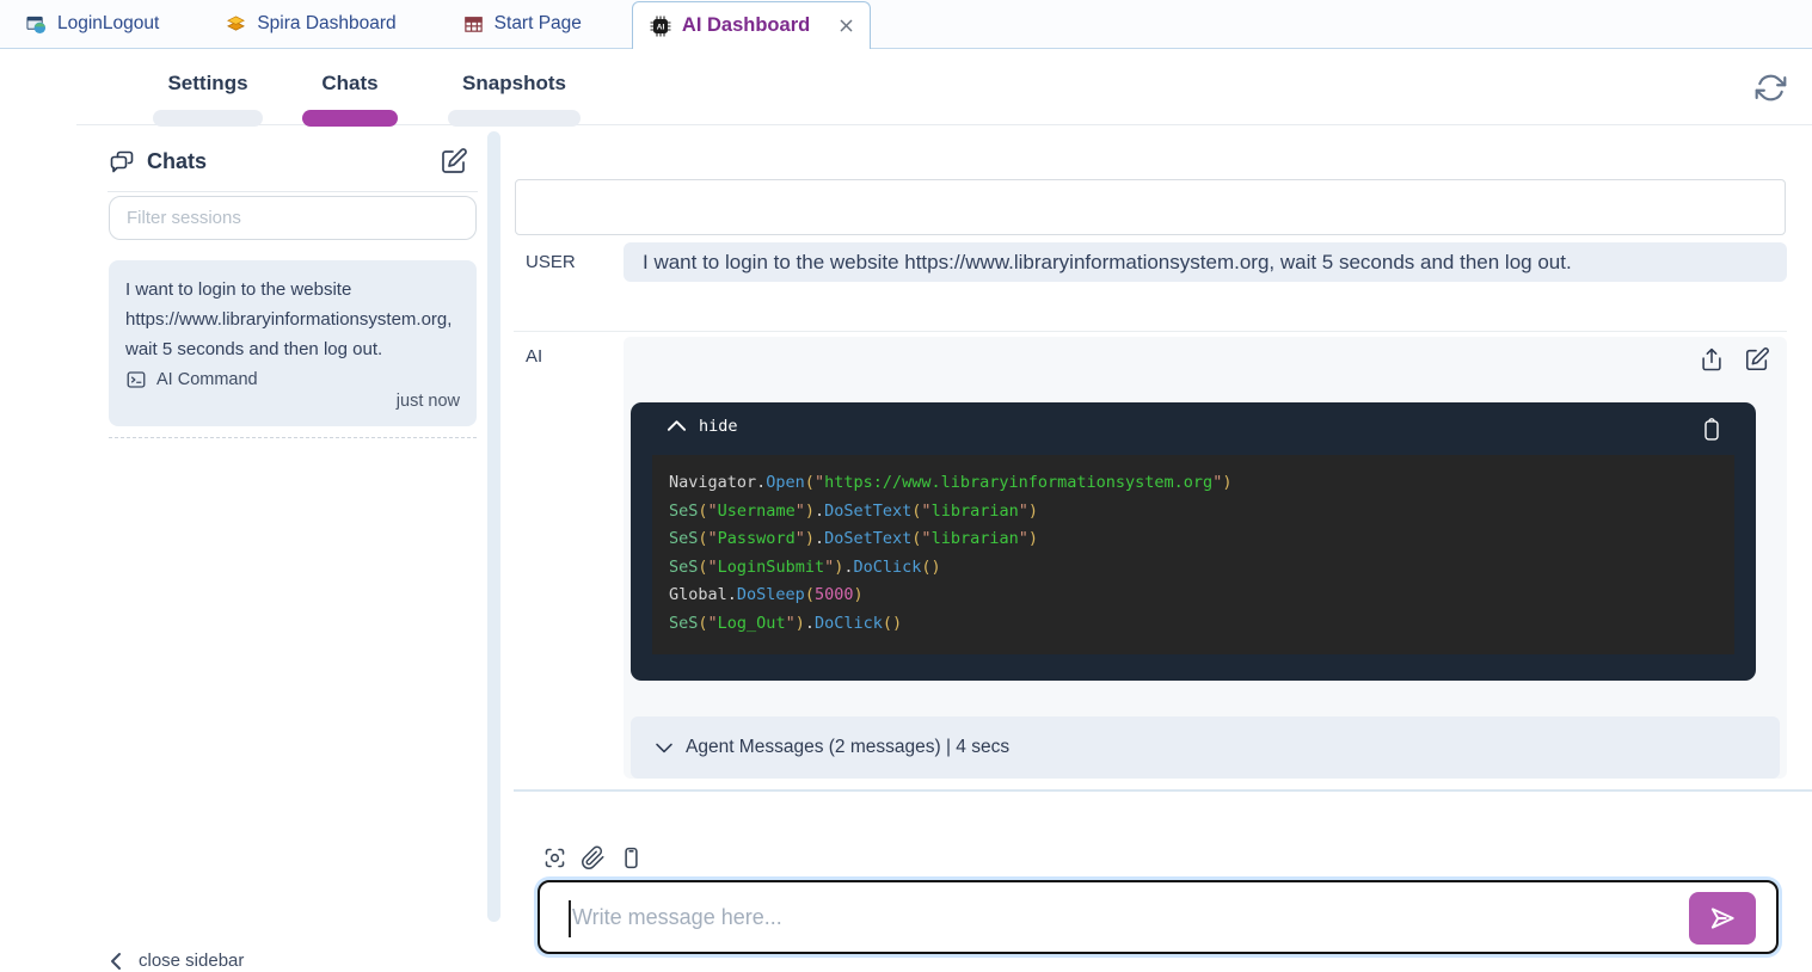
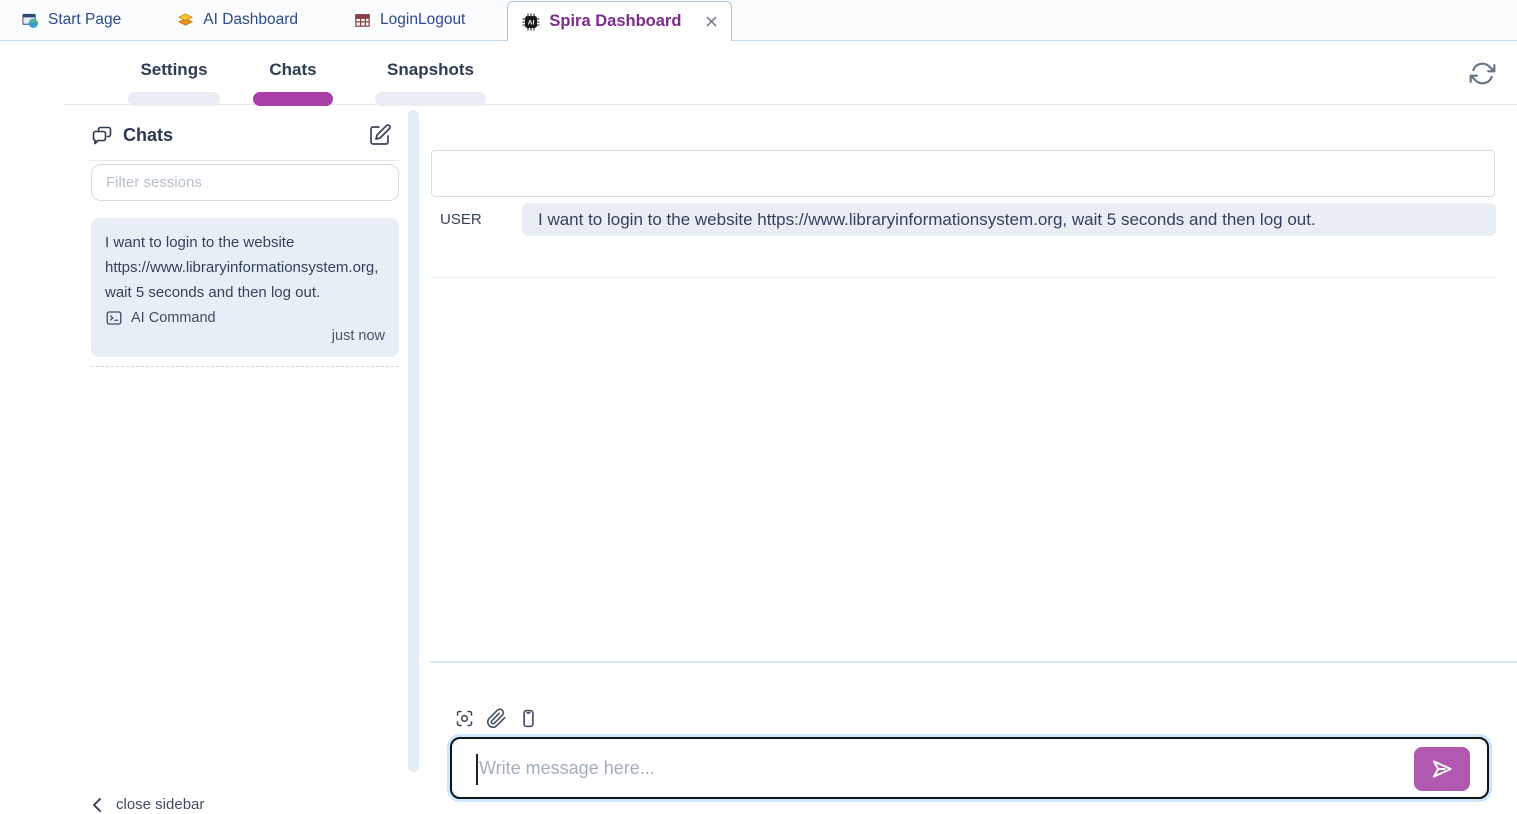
- LoginLogout
+ Start Page
- Spira Dashboard
+ AI Dashboard
- Start Page
+ LoginLogout
- AI Dashboard
+ Spira Dashboard
  Settings
  Chats
  Snapshots
  Chats
  Filter sessions
  I want to login to the website https://www.libraryinformationsystem.org, wait 5 seconds and then log out.
  AI Command
  just now
  close sidebar
  USER
  I want to login to the website https://www.libraryinformationsystem.org, wait 5 seconds and then log out.
- AI
- hide
- Navigator.Open("https://www.libraryinformationsystem.org")
- SeS("Username").DoSetText("librarian")
- SeS("Password").DoSetText("librarian")
- SeS("LoginSubmit").DoClick()
- Global.DoSleep(5000)
- SeS("Log_Out").DoClick()
- Agent Messages (2 messages) | 4 secs
  Write message here...
